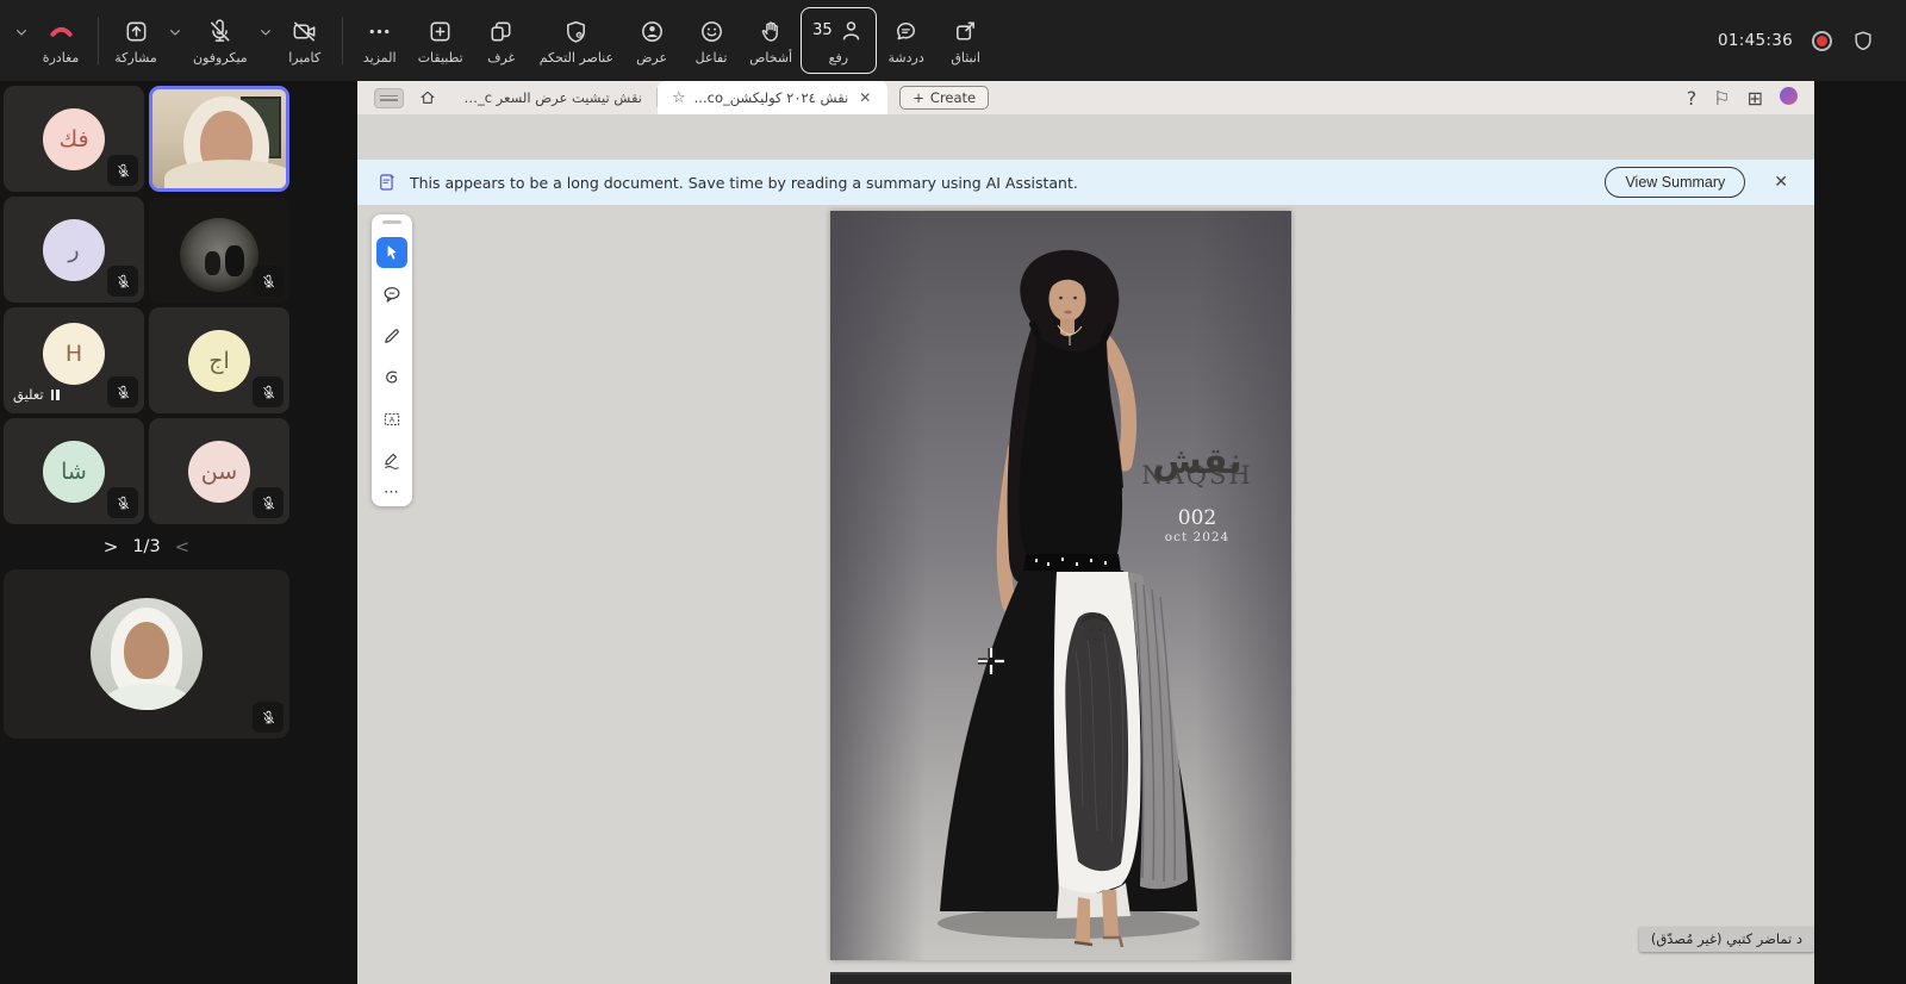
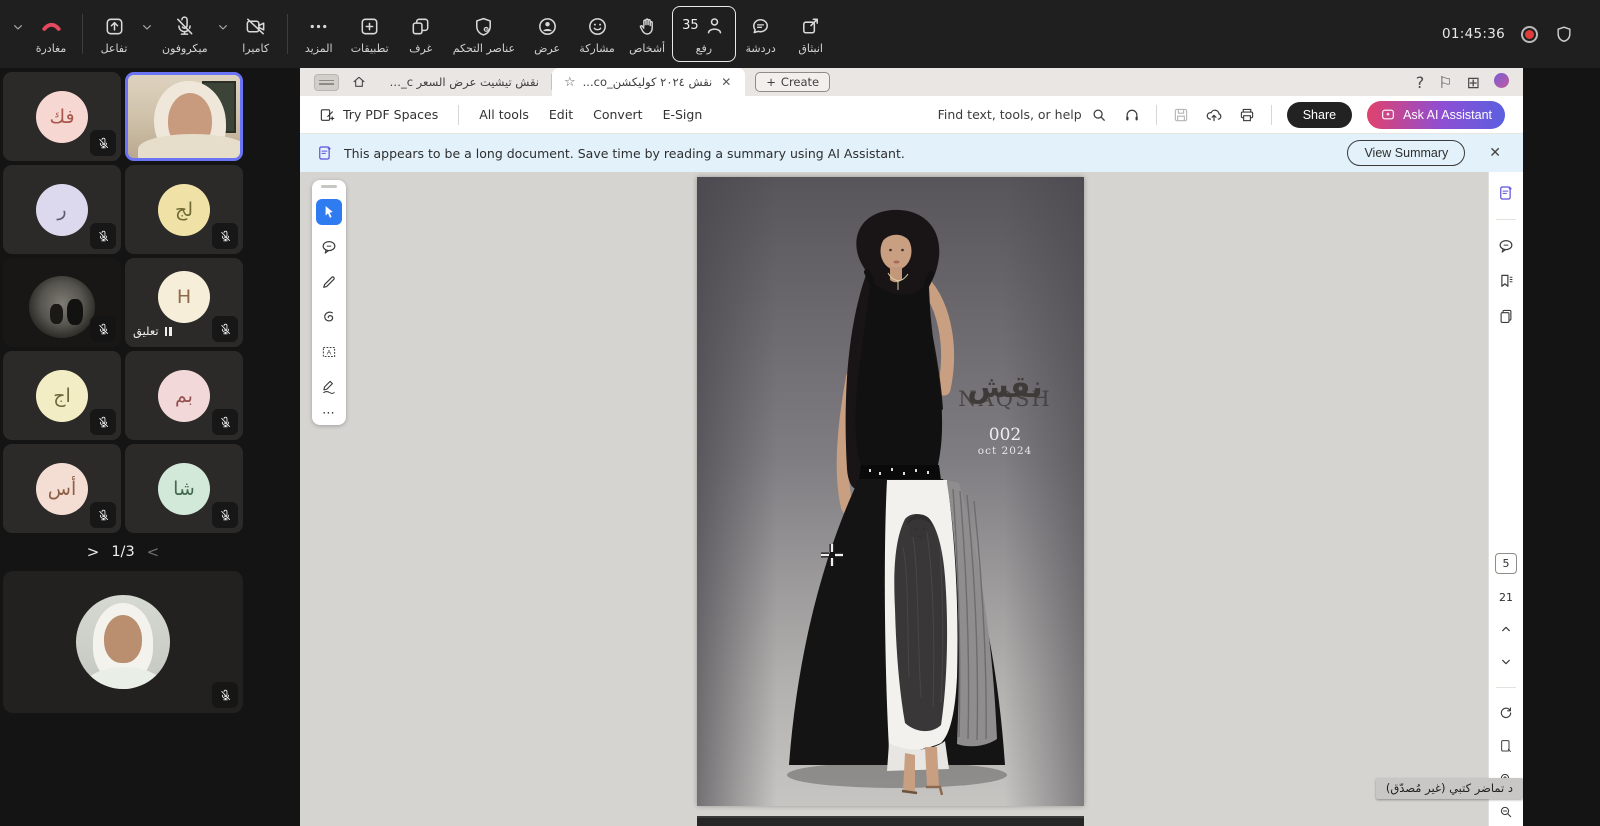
  مغادرة
- مشاركة
+ تفاعل
  ميكروفون
  كاميرا
  المزيد
  تطبيقات
  غرف
  عناصر التحكم
  عرض
- تفاعل
+ مشاركة
  أشخاص
  35
  رفع
  دردشة
  انبثاق
  01:45:36
  فك
  ر
+ لج
  H
  تعليق
  اج
+ بم
+ أس
  شا
- سن
  >
  1/3
  <
  نقش تيشيت عرض السعر py_c
  ☆
  نقش ٢٠٢٤ كوليكشن_co...
  ✕
  +
  Create
  ?
  ⚐
  ⊞
+ Try PDF Spaces
+ All tools
+ Edit
+ Convert
+ E-Sign
+ Find text, tools, or help
+ Share
+ Ask AI Assistant
  This appears to be a long document. Save time by reading a summary using AI Assistant.
  View Summary
  ✕
  نقش
  NAQSH
  002
  oct 2024
  ⋯
+ 5
+ 21
  د تماضر كتبي (غير مُصدّق)
